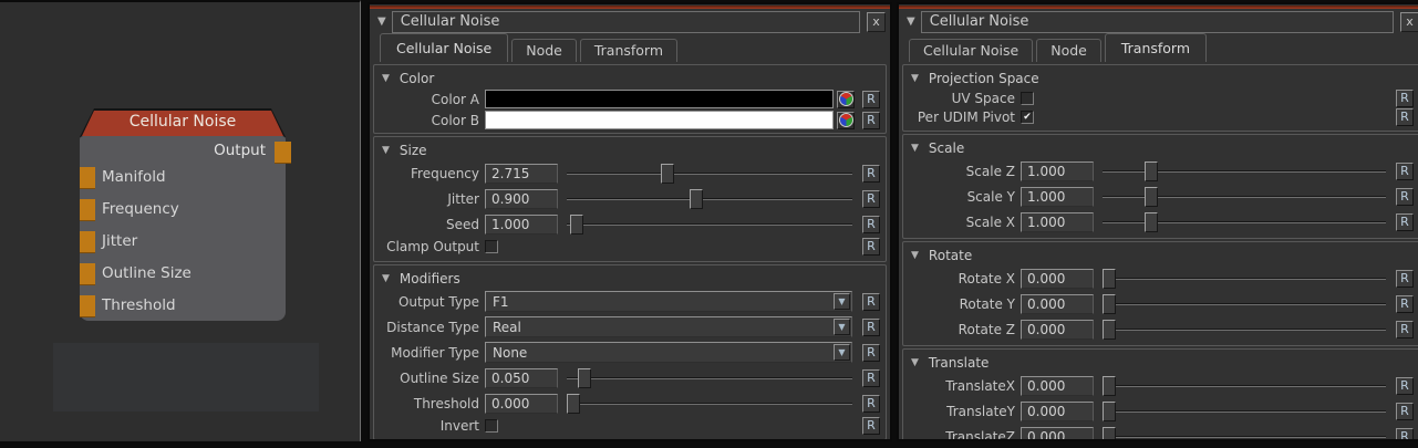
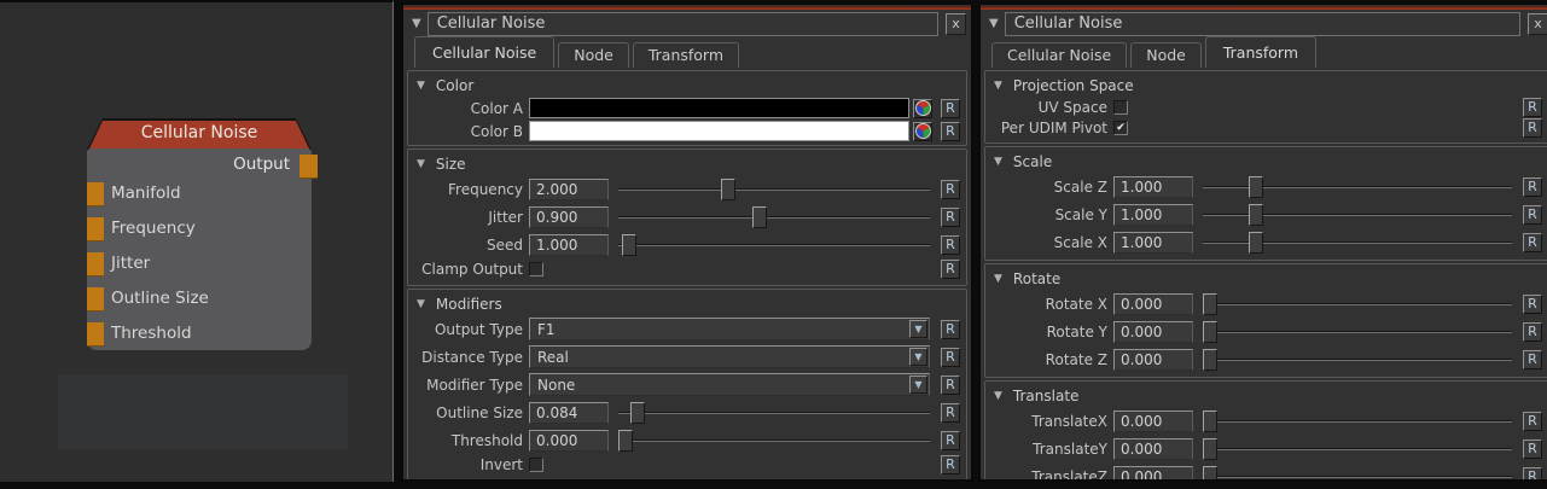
  Cellular Noise
  Output
  Manifold
  Frequency
  Jitter
  Outline Size
  Threshold
  ▼
  Cellular Noise
  x
  Cellular Noise
  Node
  Transform
  ▼
  Color
  Color A
  R
  Color B
  R
  ▼
  Size
  Frequency
- 2.715
+ 2.000
  R
  Jitter
  0.900
  R
  Seed
  1.000
  R
  Clamp Output
  R
  ▼
  Modifiers
  Output Type
  F1
  ▼
  R
  Distance Type
  Real
  ▼
  R
  Modifier Type
  None
  ▼
  R
  Outline Size
- 0.050
+ 0.084
  R
  Threshold
  0.000
  R
  Invert
  R
  ▼
  Cellular Noise
  x
  Cellular Noise
  Node
  Transform
  ▼
  Projection Space
  UV Space
  R
  Per UDIM Pivot
  ✔
  R
  ▼
  Scale
  Scale Z
  1.000
  R
  Scale Y
  1.000
  R
  Scale X
  1.000
  R
  ▼
  Rotate
  Rotate X
  0.000
  R
  Rotate Y
  0.000
  R
  Rotate Z
  0.000
  R
  ▼
  Translate
  TranslateX
  0.000
  R
  TranslateY
  0.000
  R
  TranslateZ
  0.000
  R
